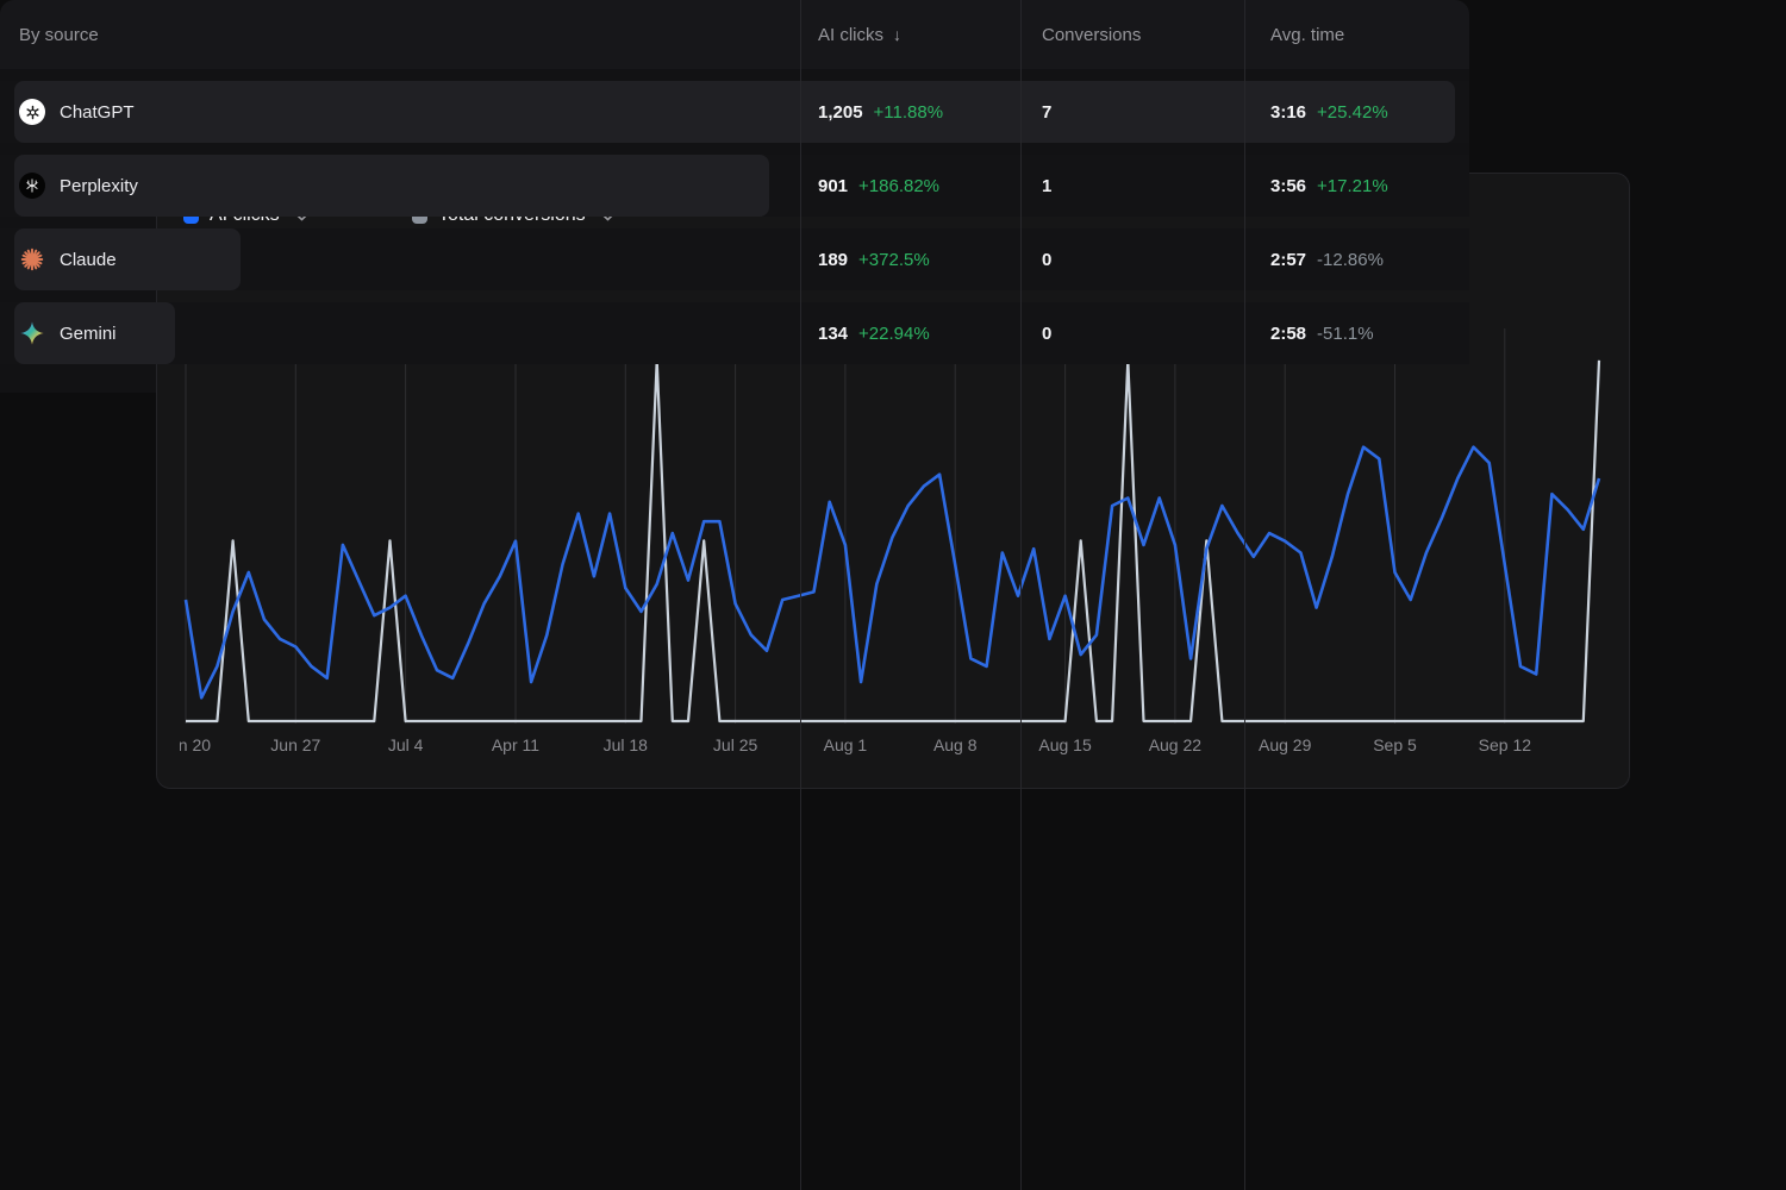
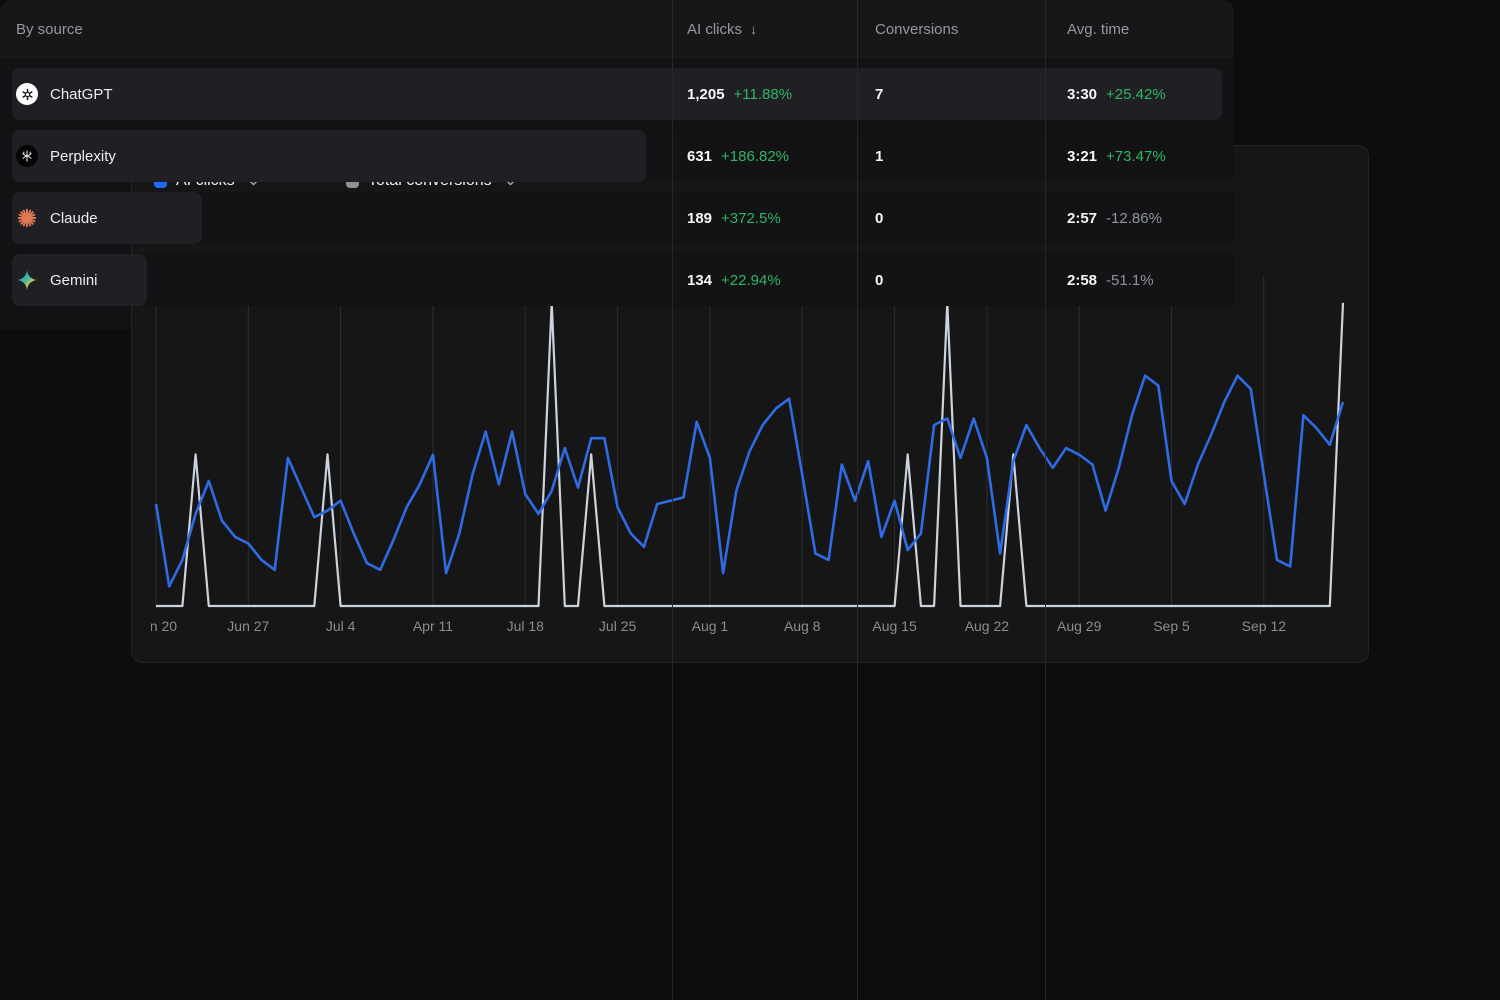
  Jun 27
  Jul 4
  Apr 11
  Jul 18
  Jul 25
  Aug 1
  Aug 8
  Aug 15
  Aug 22
  Aug 29
  Sep 5
  Sep 12
  By source
  AI clicks
  ↓
  Conversions
  Avg. time
  ChatGPT
  1,205
  +11.88%
  7
- 3:16
+ 3:30
  +25.42%
  Perplexity
- 901
+ 631
  +186.82%
  1
- 3:56
+ 3:21
- +17.21%
+ +73.47%
  Claude
  189
  +372.5%
  0
  2:57
  -12.86%
  Gemini
  134
  +22.94%
  0
  2:58
  -51.1%
